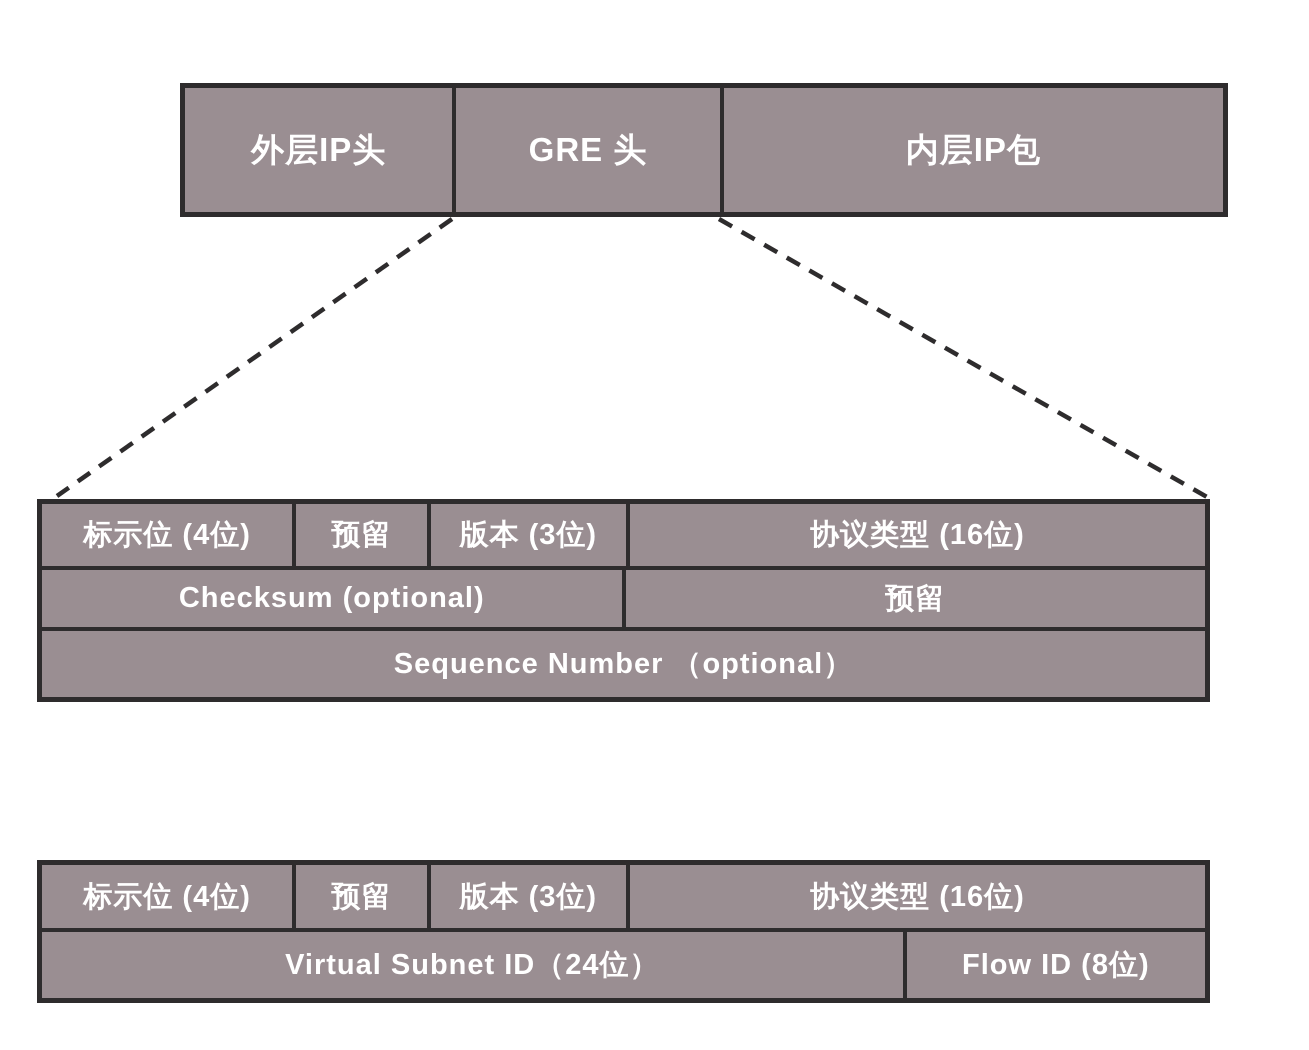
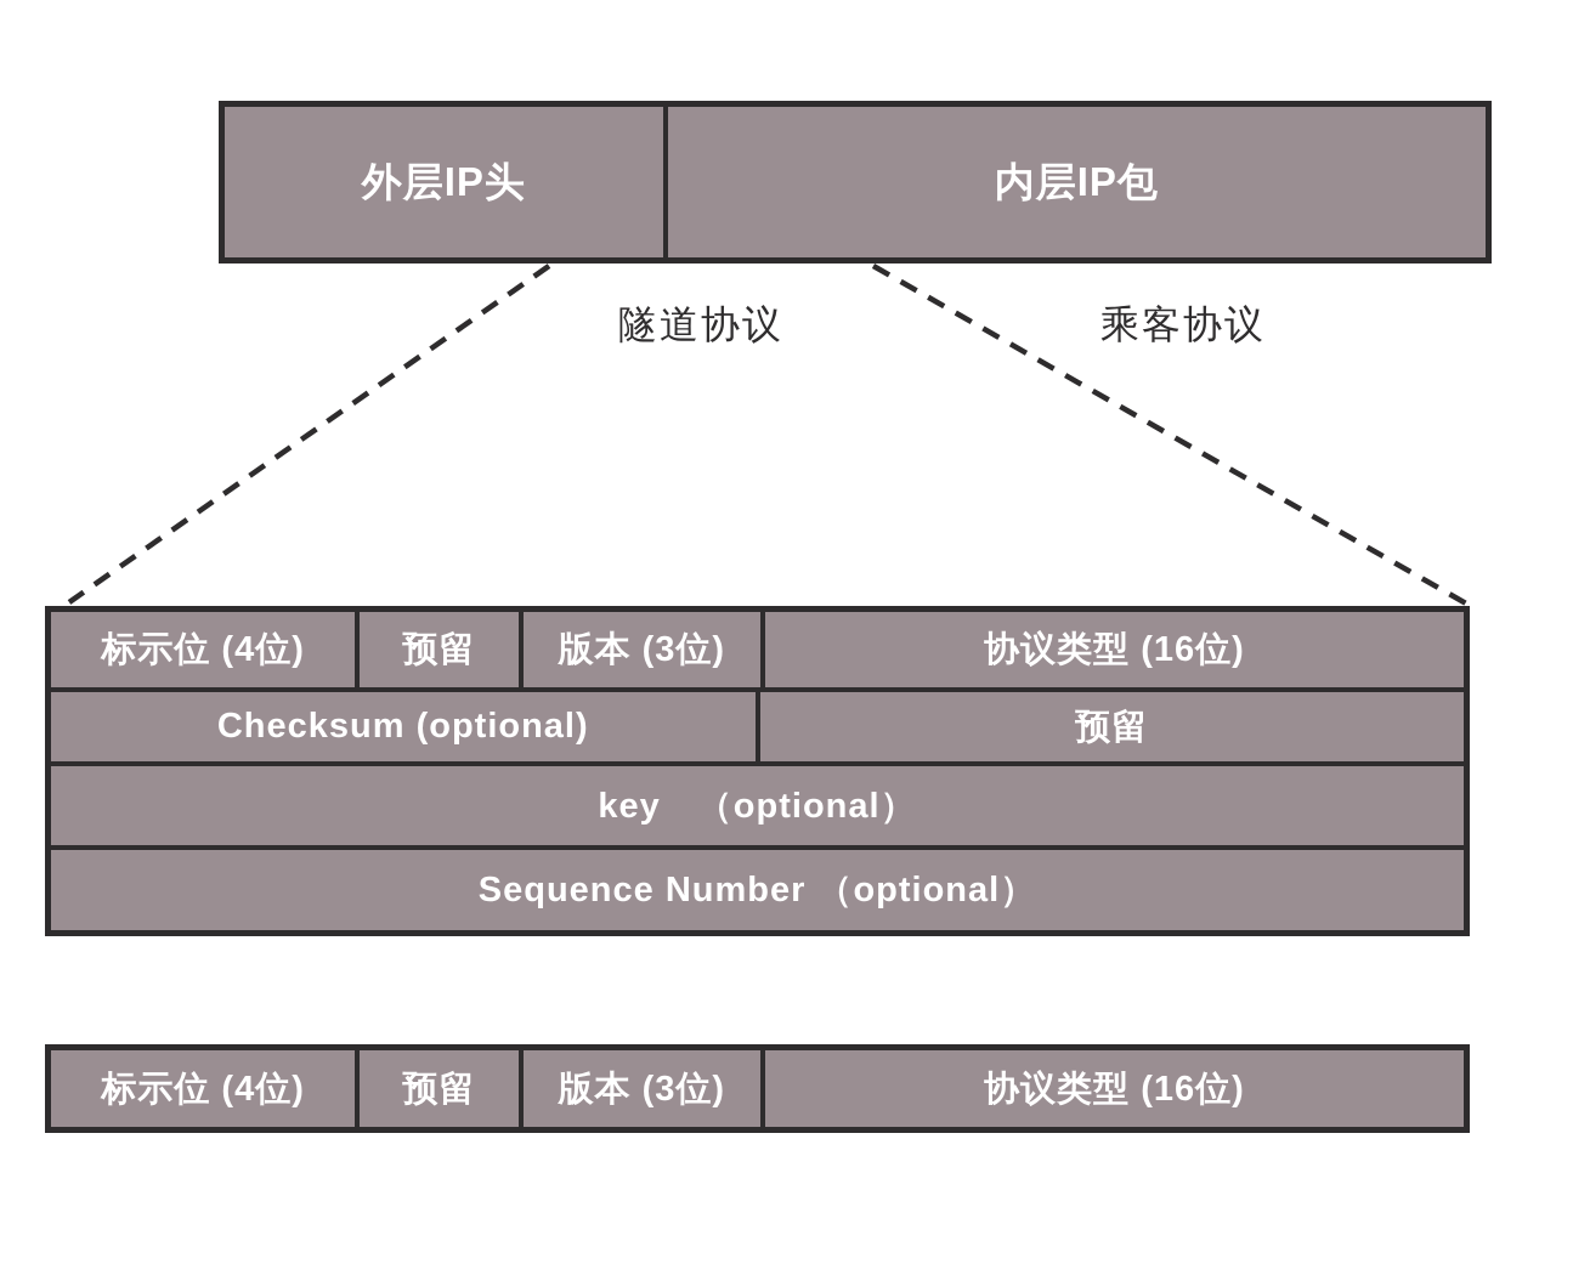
  外层IP头
- GRE 头
  内层IP包
+ 隧道协议
+ 乘客协议
  标示位 (4位)
  预留
  版本 (3位)
  协议类型 (16位)
  Checksum (optional)
  预留
+ key （optional）
  Sequence Number （optional）
  标示位 (4位)
  预留
  版本 (3位)
  协议类型 (16位)
- Virtual Subnet ID（24位）
- Flow ID (8位)
